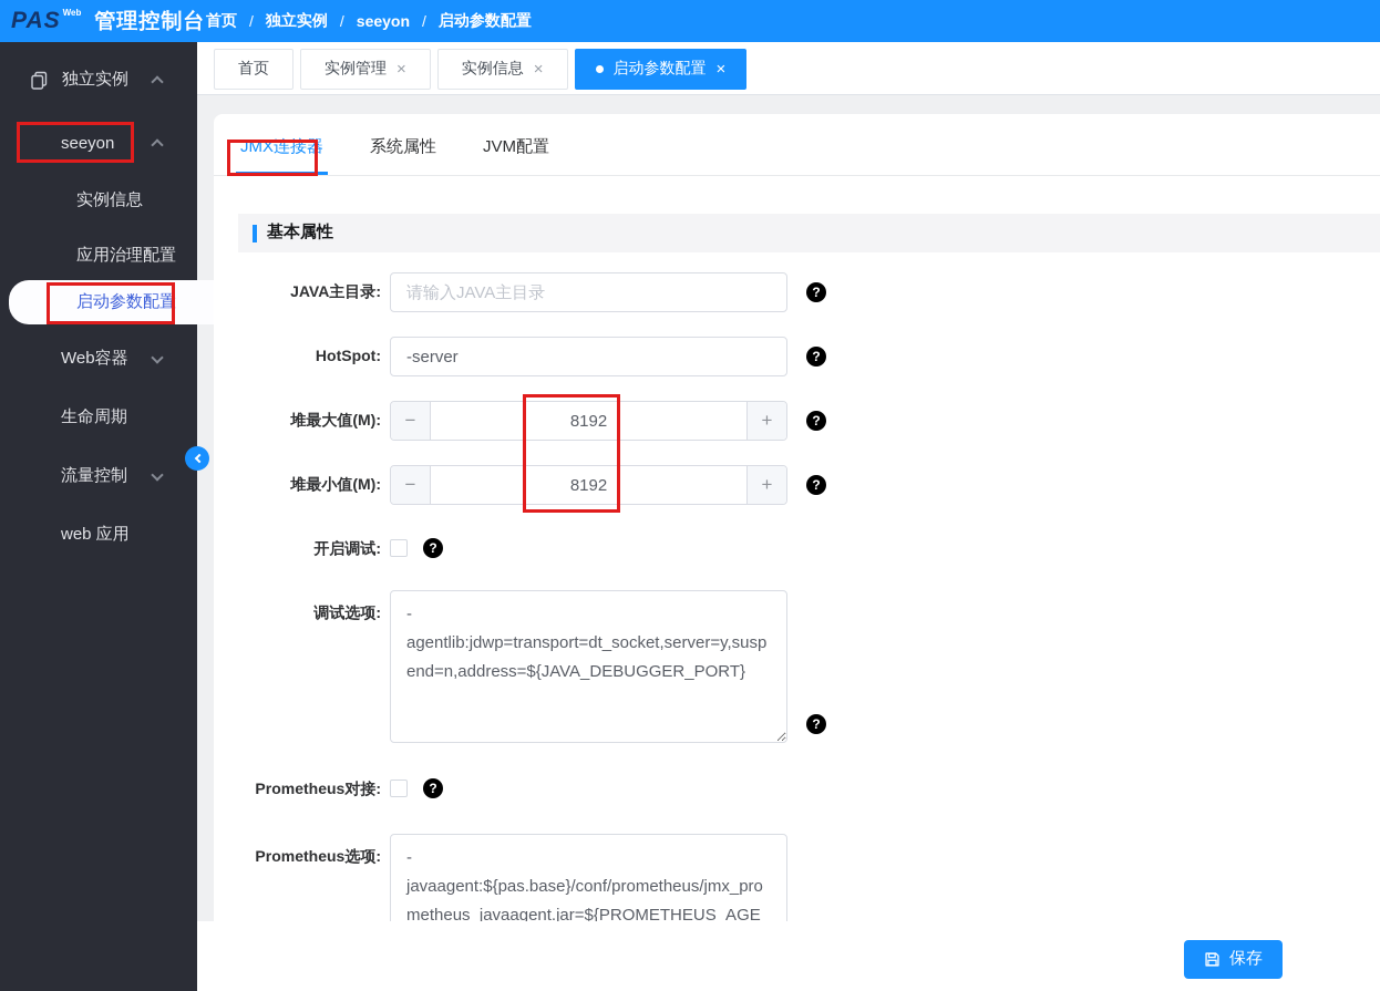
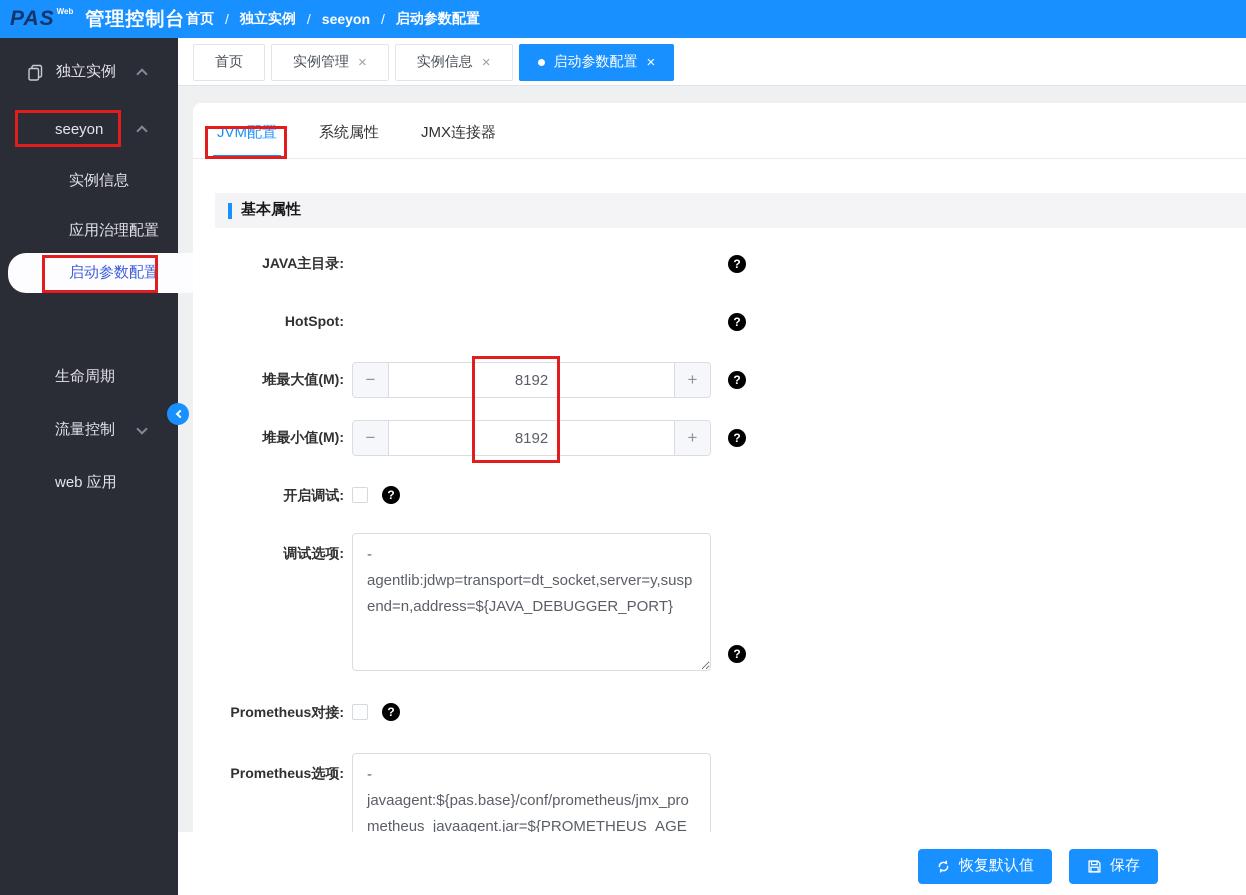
  PAS
  Web
  管理控制台
  首页
  /
  独立实例
  /
  seeyon
  /
  启动参数配置
  独立实例
  seeyon
  实例信息
  应用治理配置
- Web容器
  生命周期
  流量控制
  web 应用
  启动参数配置
  首页
  实例管理
  ×
  实例信息
  ×
  启动参数配置
  ×
- JMX连接器
+ JVM配置
  系统属性
- JVM配置
+ JMX连接器
  基本属性
  JAVA主目录:
- 请输入JAVA主目录
  ?
  HotSpot:
- -server
  ?
  堆最大值(M):
  −
  8192
  +
  ?
  堆最小值(M):
  −
  8192
  +
  ?
  开启调试:
  ?
  调试选项:
  ?
  Prometheus对接:
  ?
  Prometheus选项:
+ 恢复默认值
  保存
